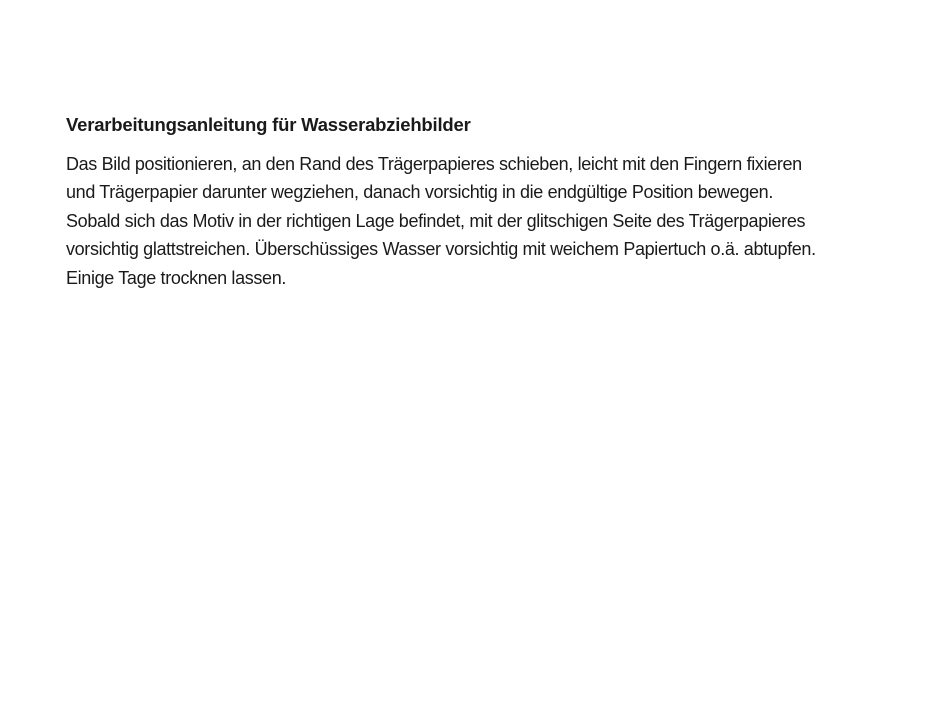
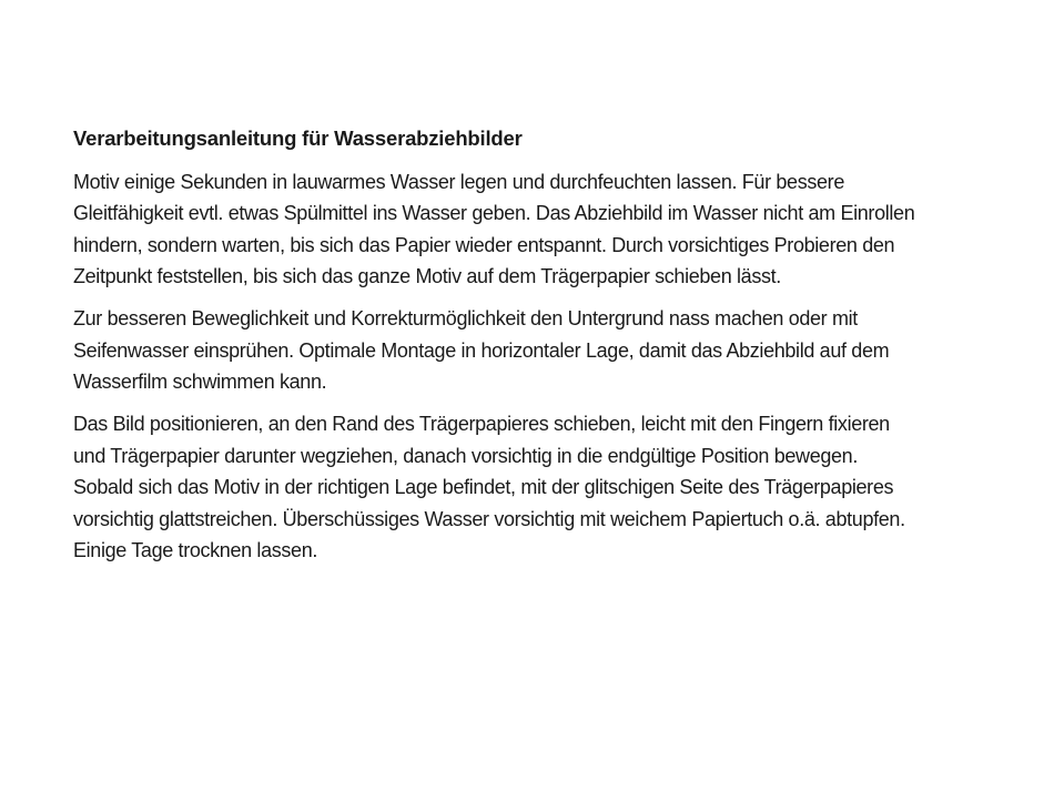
  Verarbeitungsanleitung für Wasserabziehbilder
+ Motiv einige Sekunden in lauwarmes Wasser legen und durchfeuchten lassen. Für bessere
+ Gleitfähigkeit evtl. etwas Spülmittel ins Wasser geben. Das Abziehbild im Wasser nicht am Einrollen
+ hindern, sondern warten, bis sich das Papier wieder entspannt. Durch vorsichtiges Probieren den
+ Zeitpunkt feststellen, bis sich das ganze Motiv auf dem Trägerpapier schieben lässt.
+ Zur besseren Beweglichkeit und Korrekturmöglichkeit den Untergrund nass machen oder mit
+ Seifenwasser einsprühen. Optimale Montage in horizontaler Lage, damit das Abziehbild auf dem
+ Wasserfilm schwimmen kann.
  Das Bild positionieren, an den Rand des Trägerpapieres schieben, leicht mit den Fingern fixieren
  und Trägerpapier darunter wegziehen, danach vorsichtig in die endgültige Position bewegen.
  Sobald sich das Motiv in der richtigen Lage befindet, mit der glitschigen Seite des Trägerpapieres
  vorsichtig glattstreichen. Überschüssiges Wasser vorsichtig mit weichem Papiertuch o.ä. abtupfen.
  Einige Tage trocknen lassen.
